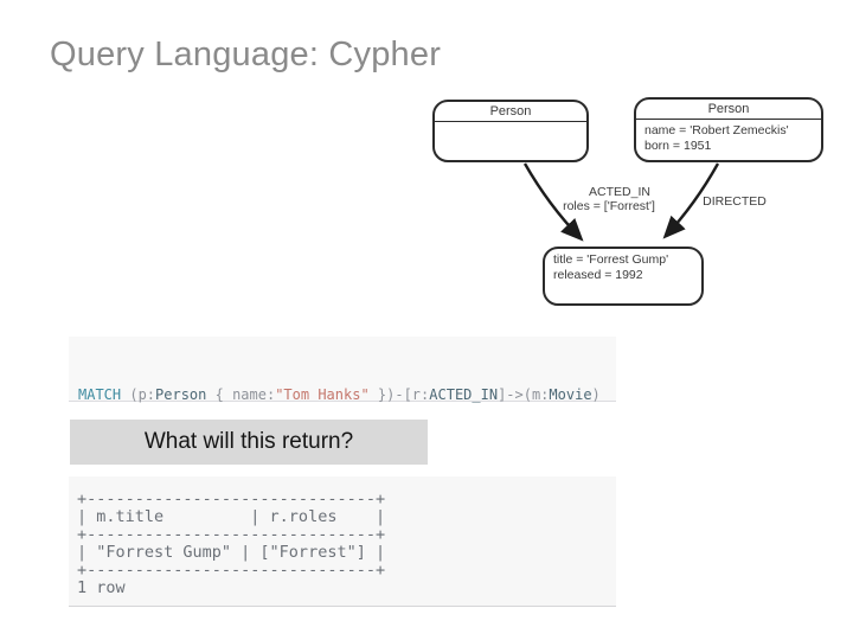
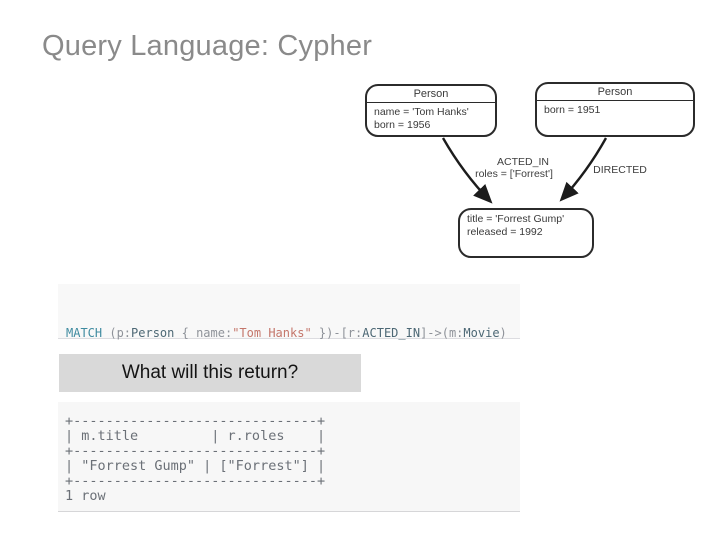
  Query Language: Cypher
  Person
+ name = 'Tom Hanks'
+ born = 1956
  Person
- name = 'Robert Zemeckis'
  born = 1951
  title = 'Forrest Gump'
  released = 1992
  ACTED_IN
  roles = ['Forrest']
  DIRECTED
  MATCH (p:Person { name:"Tom Hanks" })-[r:ACTED_IN]->(m:Movie)
  What will this return?
  +------------------------------+
  | m.title | r.roles |
  +------------------------------+
  | "Forrest Gump" | ["Forrest"] |
  +------------------------------+
  1 row
